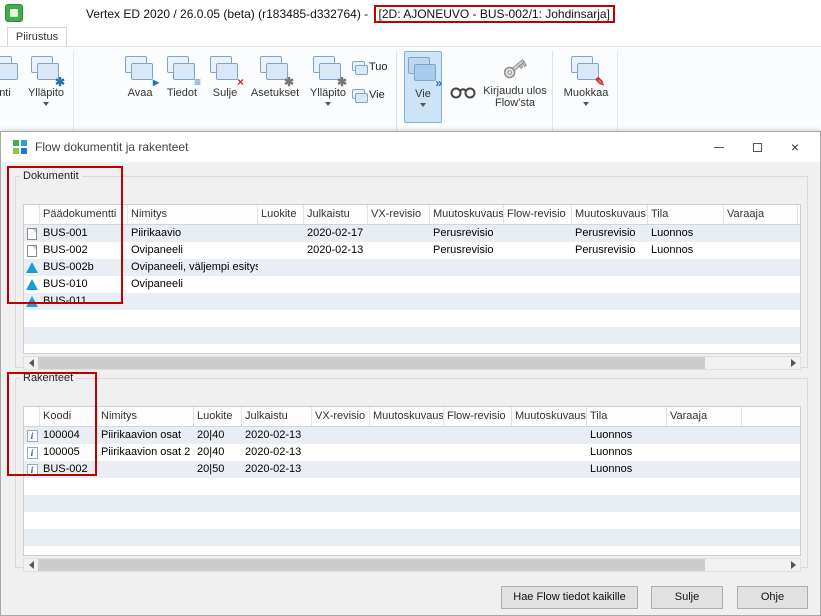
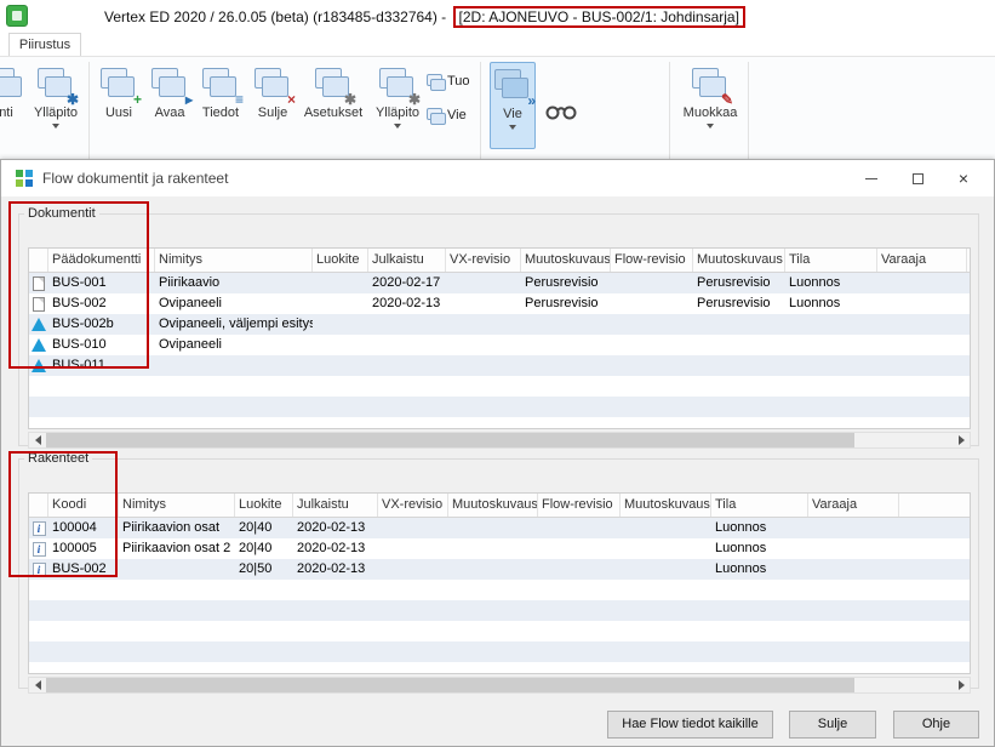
  Vertex ED 2020 / 26.0.05 (beta) (r183485-d332764) - [2D: AJONEUVO - BUS-002/1: Johdinsarja]
  Piirustus
  nti
  ✱
  Ylläpito
+ +
+ Uusi
  ▸
  Avaa
  ≡
  Tiedot
  ×
  Sulje
  ✱
  Asetukset
  ✱
  Ylläpito
  Tuo
  Vie
  »
  Vie
- Kirjaudu ulos
- Flow'sta
  ✎
  Muokkaa
  Flow dokumentit ja rakenteet
  ×
  Dokumentit
  Päädokumentti
  Nimitys
  Luokite
  Julkaistu
  VX-revisio
  Muutoskuvaus
  Flow-revisio
  Muutoskuvaus
  Tila
  Varaaja
  BUS-001
  Piirikaavio
  2020-02-17
  Perusrevisio
  Perusrevisio
  Luonnos
  BUS-002
  Ovipaneeli
  2020-02-13
  Perusrevisio
  Perusrevisio
  Luonnos
  BUS-002b
  Ovipaneeli, väljempi esitys
  BUS-010
  Ovipaneeli
  BUS-011
  Rakenteet
  Koodi
  Nimitys
  Luokite
  Julkaistu
  VX-revisio
  Muutoskuvaus
  Flow-revisio
  Muutoskuvaus
  Tila
  Varaaja
  i
  100004
  Piirikaavion osat
  20|40
  2020-02-13
  Luonnos
  i
  100005
  Piirikaavion osat 2
  20|40
  2020-02-13
  Luonnos
  i
  BUS-002
  20|50
  2020-02-13
  Luonnos
  Hae Flow tiedot kaikille
  Sulje
  Ohje
